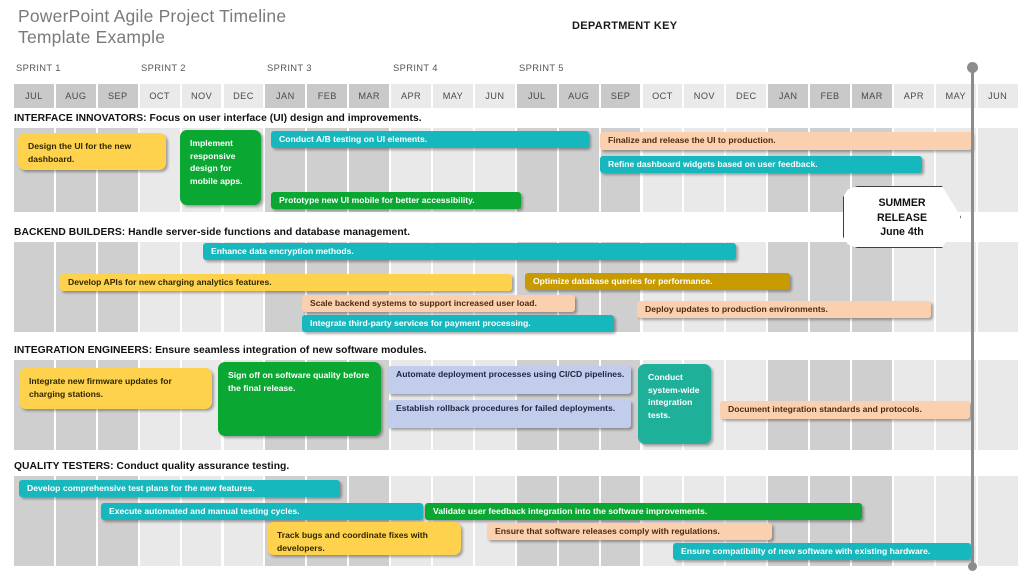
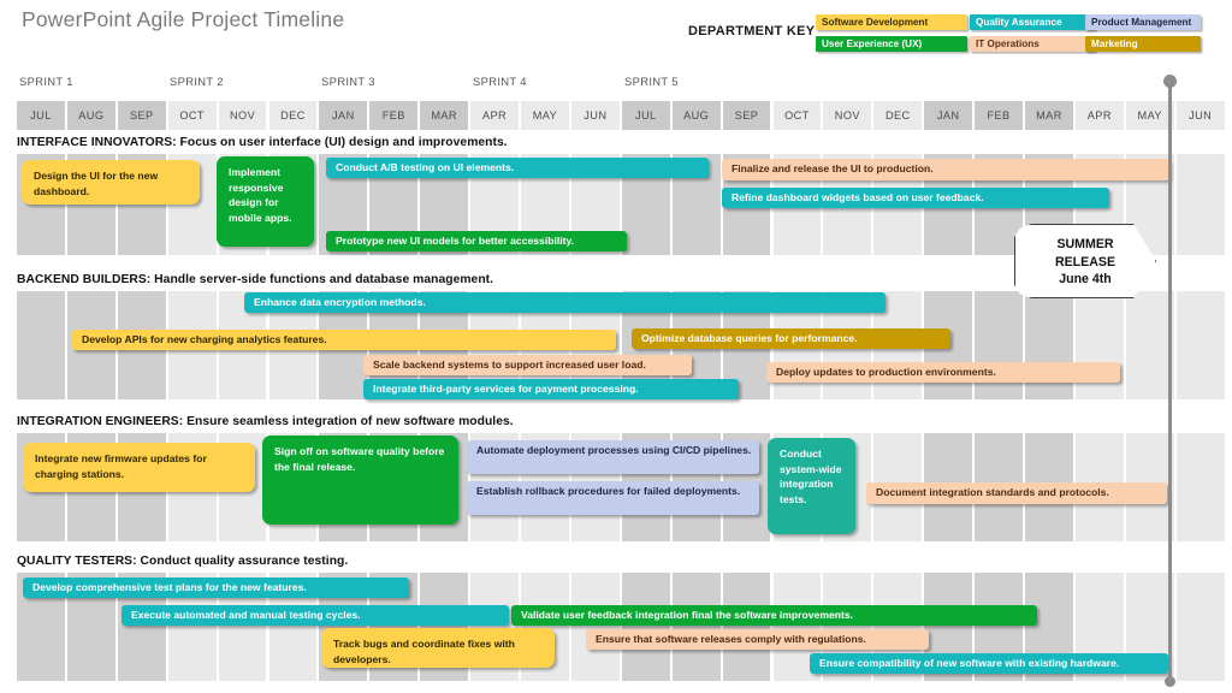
  PowerPoint Agile Project Timeline
- Template Example
  DEPARTMENT KEY
+ Software Development
+ Quality Assurance
+ Product Management
+ User Experience (UX)
+ IT Operations
+ Marketing
  SPRINT 1
  SPRINT 2
  SPRINT 3
  SPRINT 4
  SPRINT 5
  JUL
  AUG
  SEP
  OCT
  NOV
  DEC
  JAN
  FEB
  MAR
  APR
  MAY
  JUN
  JUL
  AUG
  SEP
  OCT
  NOV
  DEC
  JAN
  FEB
  MAR
  APR
  MAY
  JUN
  INTERFACE INNOVATORS: Focus on user interface (UI) design and improvements.
  Design the UI for the new dashboard.
  Implement responsive design for mobile apps.
  Conduct A/B testing on UI elements.
  Finalize and release the UI to production.
  Refine dashboard widgets based on user feedback.
- Prototype new UI mobile for better accessibility.
+ Prototype new UI models for better accessibility.
  BACKEND BUILDERS: Handle server-side functions and database management.
  Enhance data encryption methods.
  Develop APIs for new charging analytics features.
  Optimize database queries for performance.
  Scale backend systems to support increased user load.
  Deploy updates to production environments.
  Integrate third-party services for payment processing.
  INTEGRATION ENGINEERS: Ensure seamless integration of new software modules.
  Integrate new firmware updates for charging stations.
  Sign off on software quality before the final release.
  Automate deployment processes using CI/CD pipelines.
  Establish rollback procedures for failed deployments.
  Conduct system-wide integration tests.
  Document integration standards and protocols.
  QUALITY TESTERS: Conduct quality assurance testing.
  Develop comprehensive test plans for the new features.
  Execute automated and manual testing cycles.
- Validate user feedback integration into the software improvements.
+ Validate user feedback integration final the software improvements.
  Track bugs and coordinate fixes with developers.
  Ensure that software releases comply with regulations.
  Ensure compatibility of new software with existing hardware.
  SUMMER
  RELEASE
  June 4th
